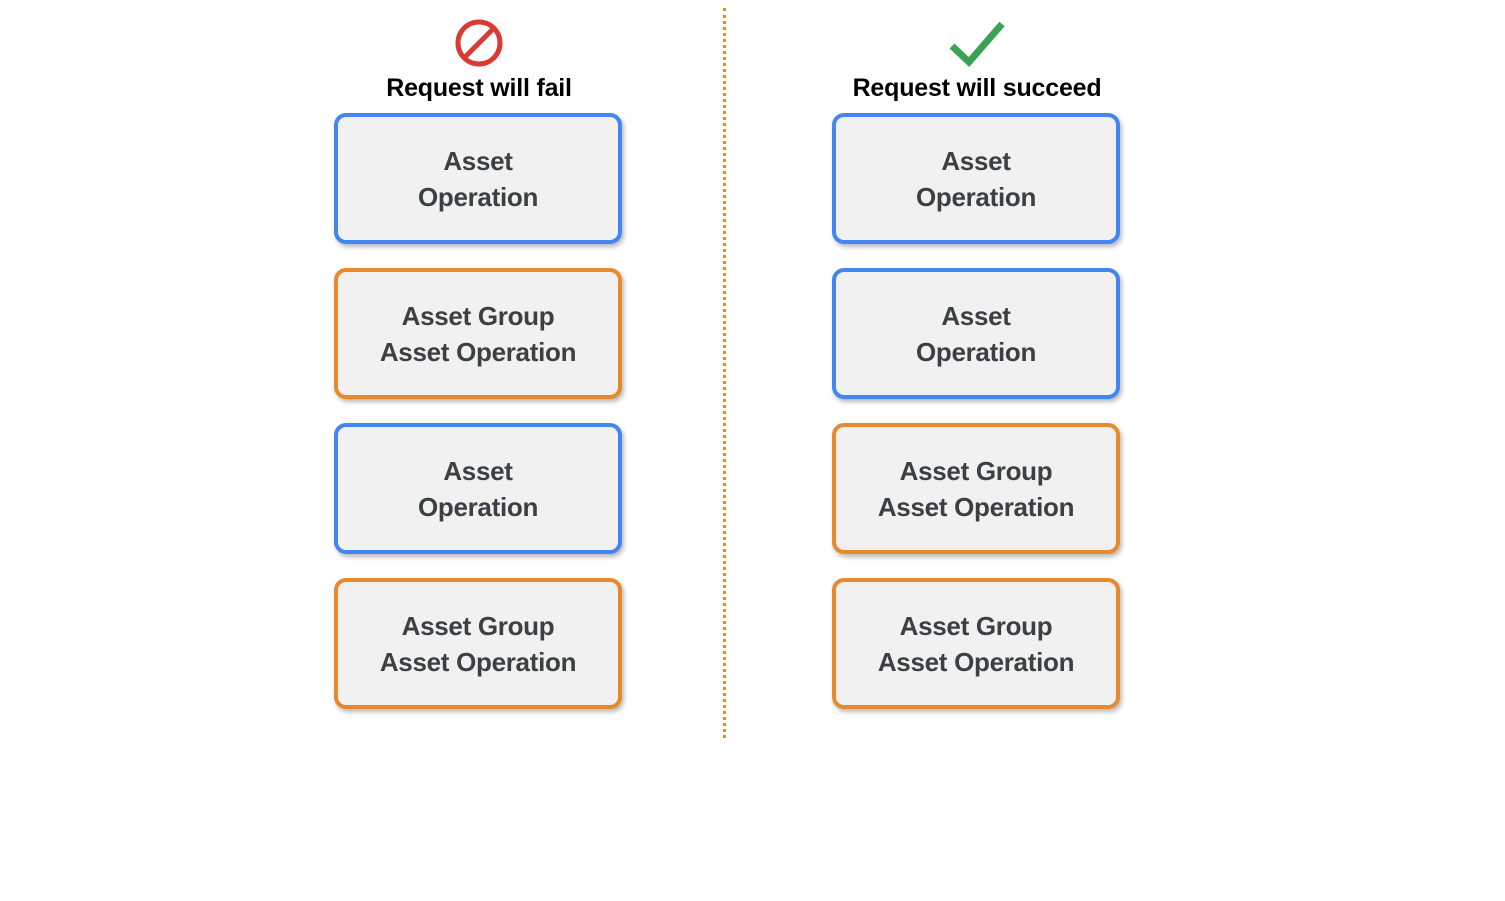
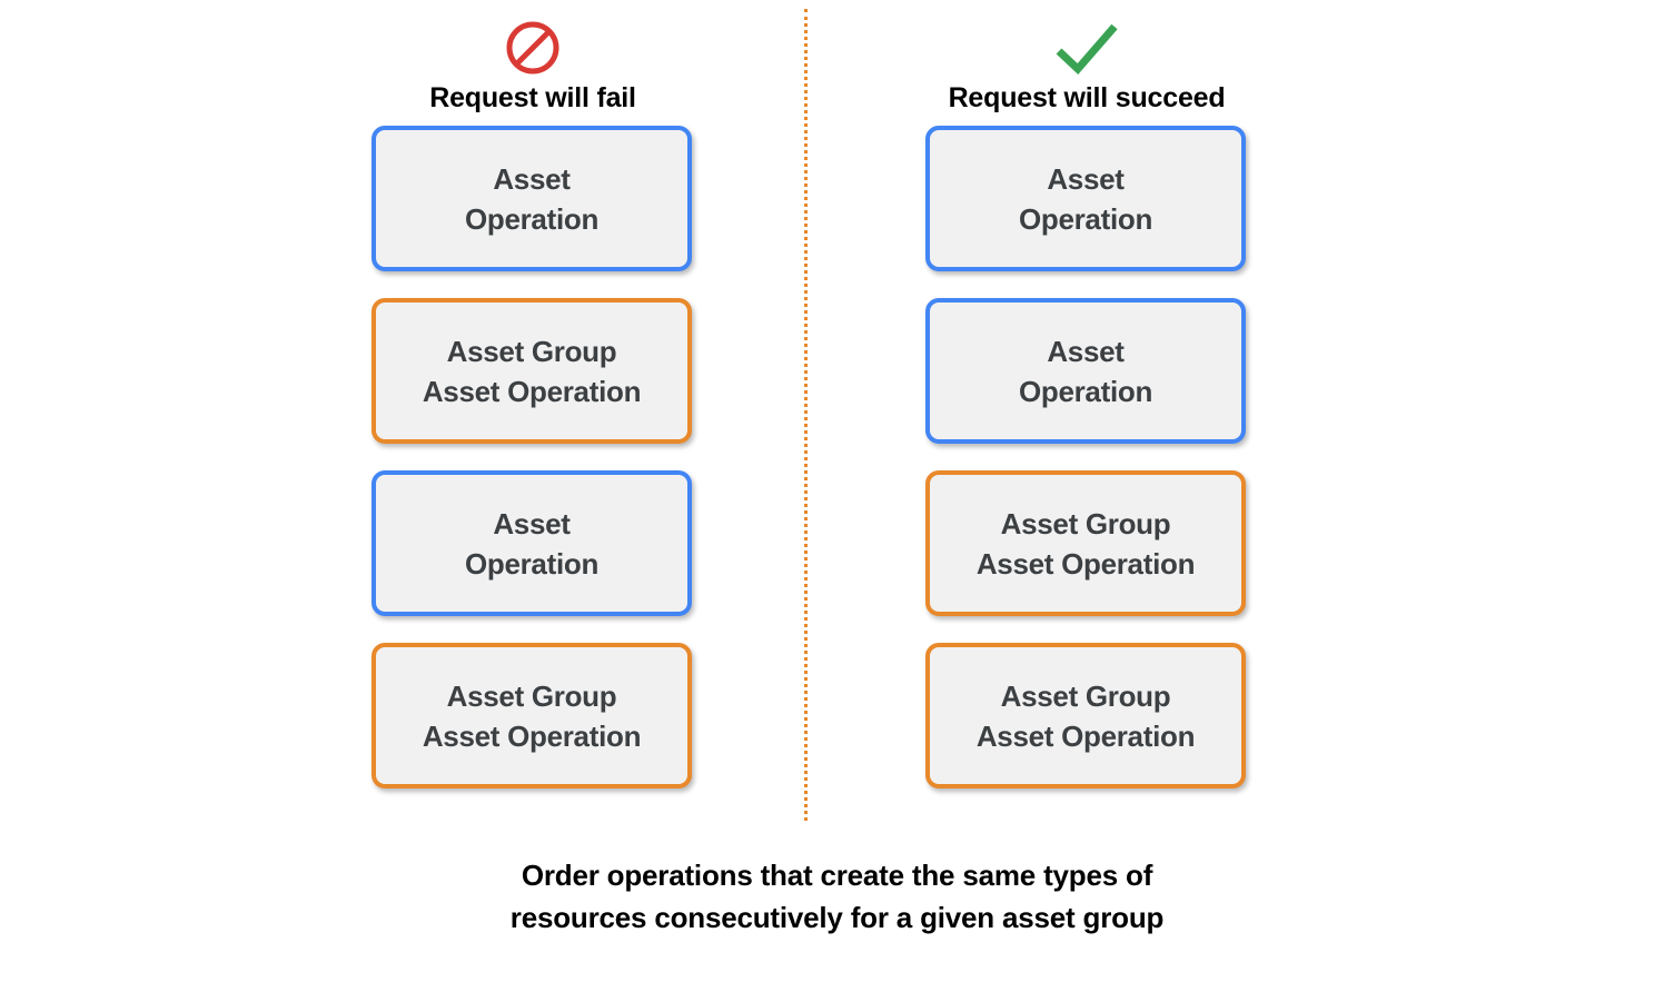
  Request will fail
  Asset
  Operation
  Asset Group
  Asset Operation
  Asset
  Operation
  Asset Group
  Asset Operation
  Request will succeed
  Asset
  Operation
  Asset
  Operation
  Asset Group
  Asset Operation
  Asset Group
  Asset Operation
+ Order operations that create the same types of
+ resources consecutively for a given asset group
